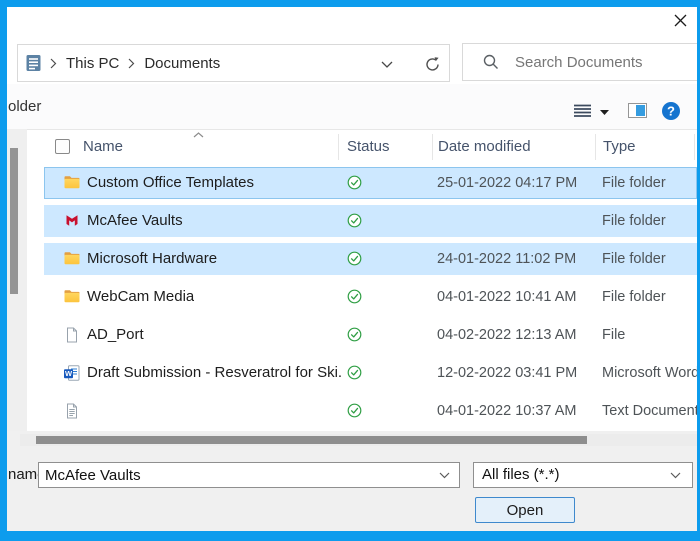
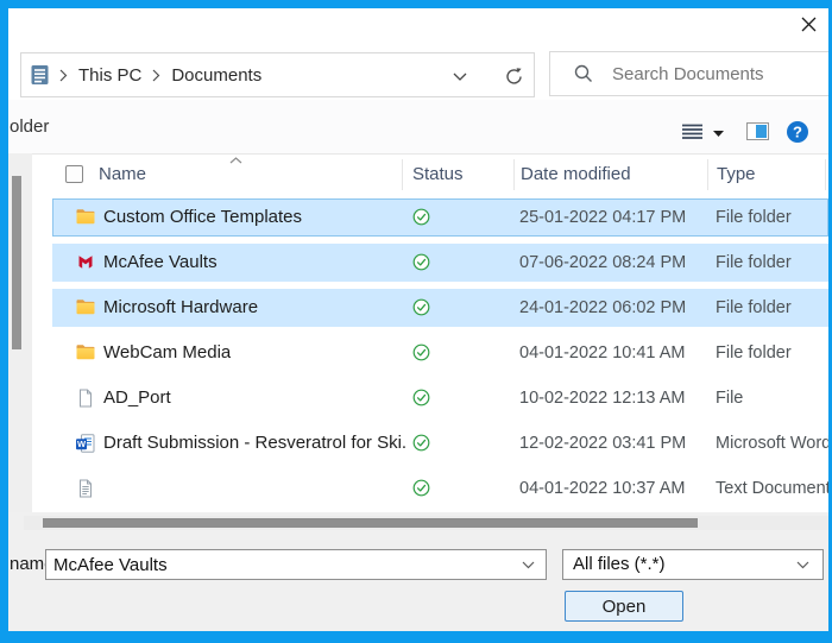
  This PC
  Documents
  Search Documents
  older
  ?
  Name
  Status
  Date modified
  Type
  Custom Office Templates
  25-01-2022 04:17 PM
  File folder
  McAfee Vaults
+ 07-06-2022 08:24 PM
  File folder
  Microsoft Hardware
- 24-01-2022 11:02 PM
+ 24-01-2022 06:02 PM
  File folder
  WebCam Media
  04-01-2022 10:41 AM
  File folder
  AD_Port
- 04-02-2022 12:13 AM
+ 10-02-2022 12:13 AM
  File
  W
  Draft Submission - Resveratrol for Ski.
  12-02-2022 03:41 PM
  Microsoft Word
  04-01-2022 10:37 AM
  Text Documen
  McAfee Vaults
  All files (*.*)
  Open
